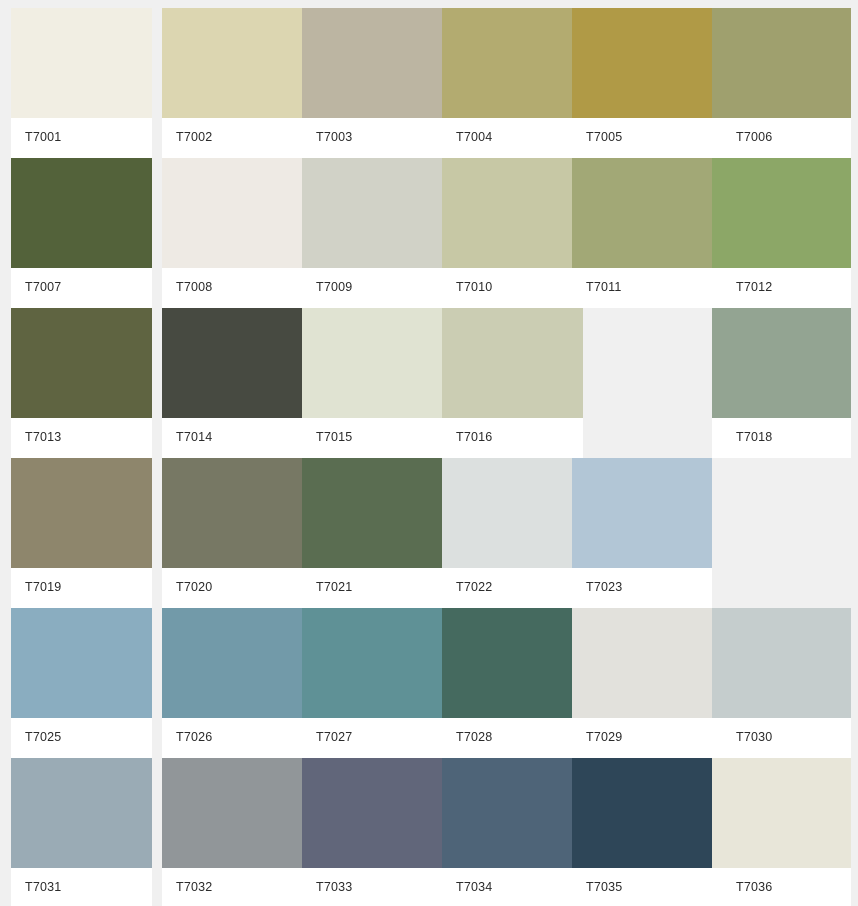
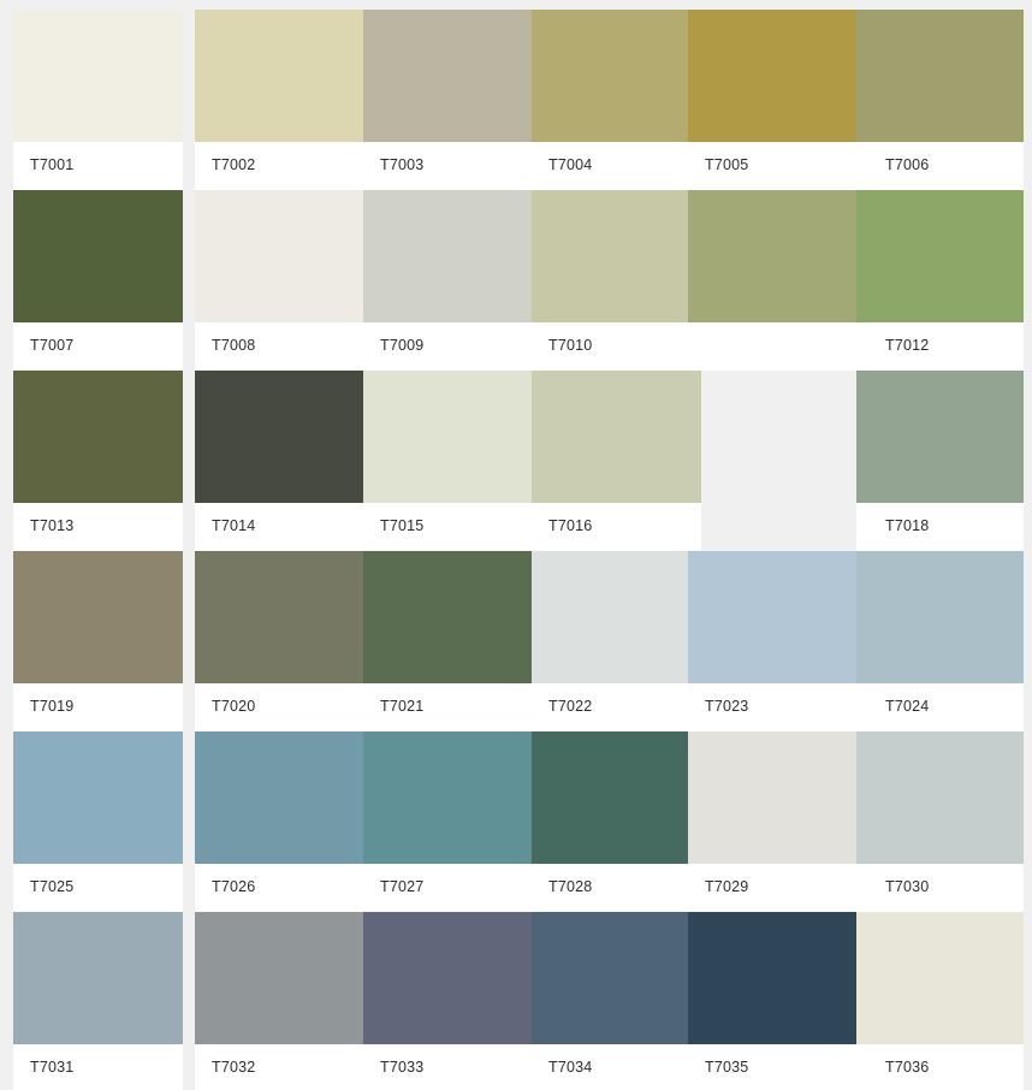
  T7001
  T7002
  T7003
  T7004
  T7005
  T7006
  T7007
  T7008
  T7009
  T7010
- T7011
  T7012
  T7013
  T7014
  T7015
  T7016
  T7018
  T7019
  T7020
  T7021
  T7022
  T7023
+ T7024
  T7025
  T7026
  T7027
  T7028
  T7029
  T7030
  T7031
  T7032
  T7033
  T7034
  T7035
  T7036
